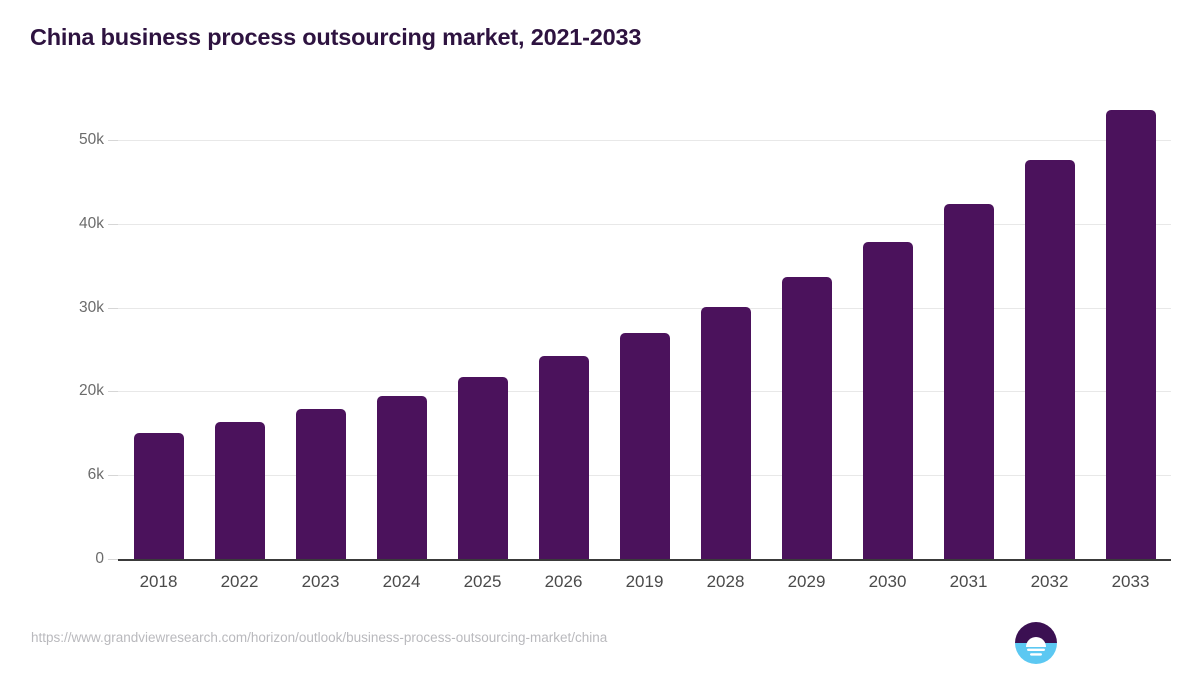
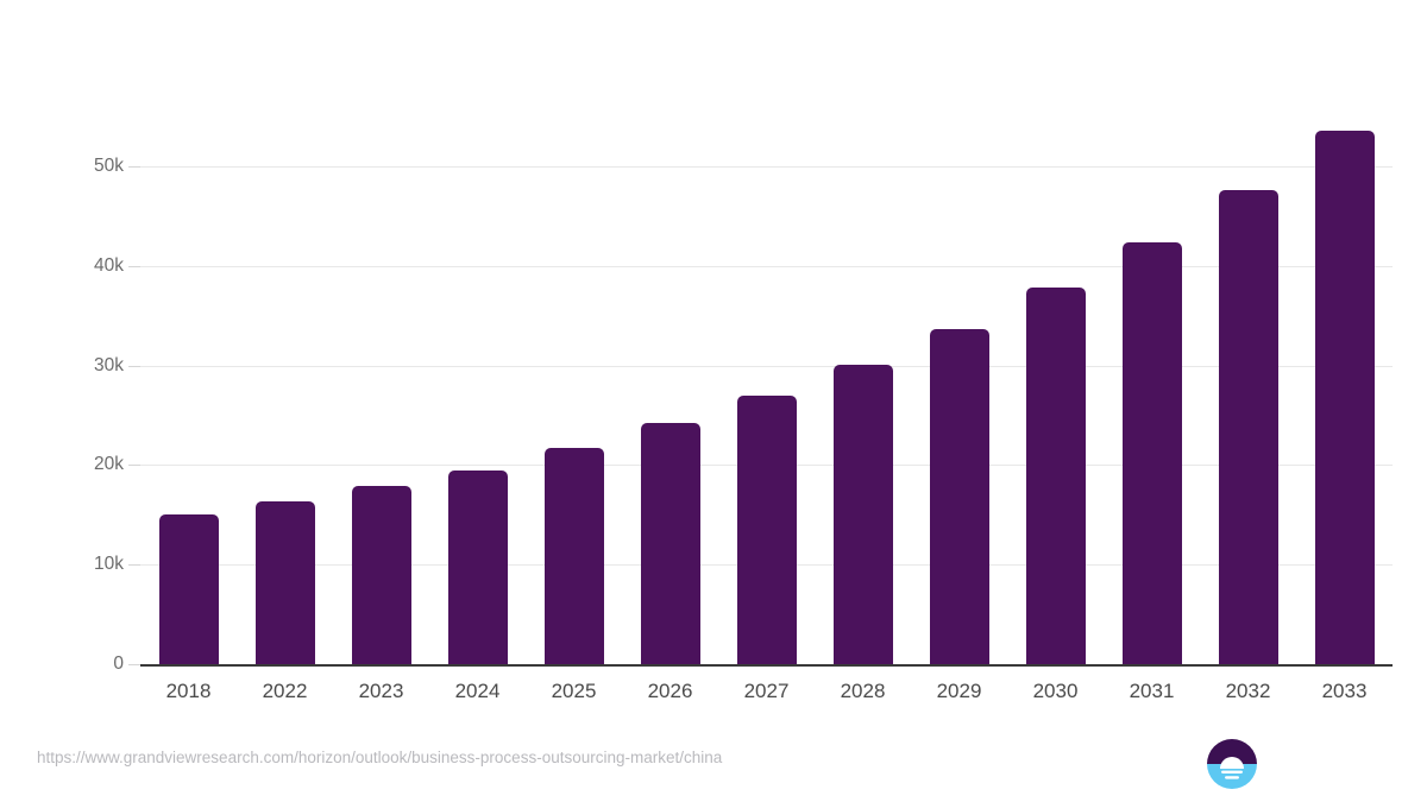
- China business process outsourcing market, 2021-2033
  0
- 6k
+ 10k
  20k
  30k
  40k
  50k
  2018
  2022
  2023
  2024
  2025
  2026
- 2019
+ 2027
  2028
  2029
  2030
  2031
  2032
  2033
  https://www.grandviewresearch.com/horizon/outlook/business-process-outsourcing-market/china
